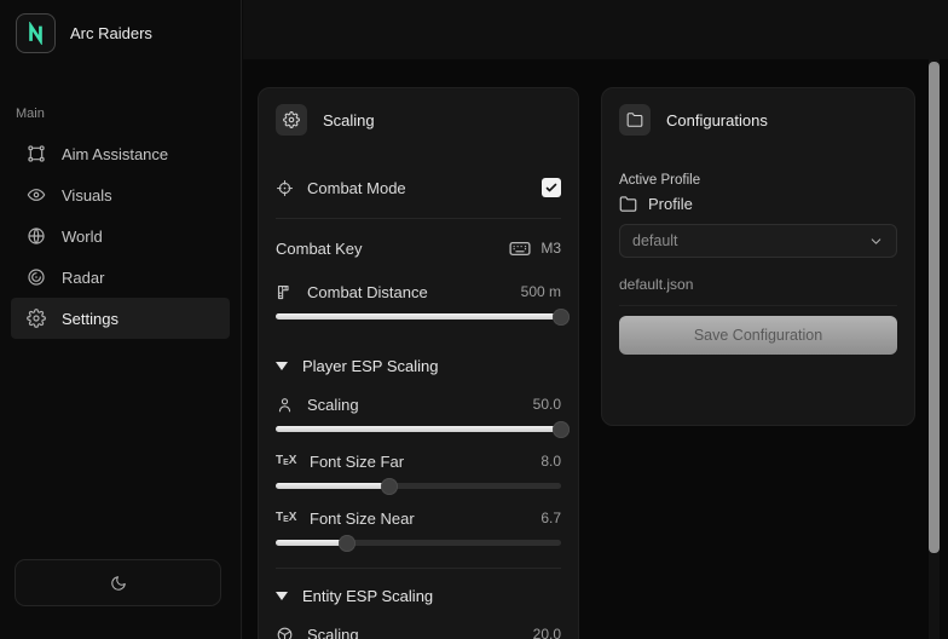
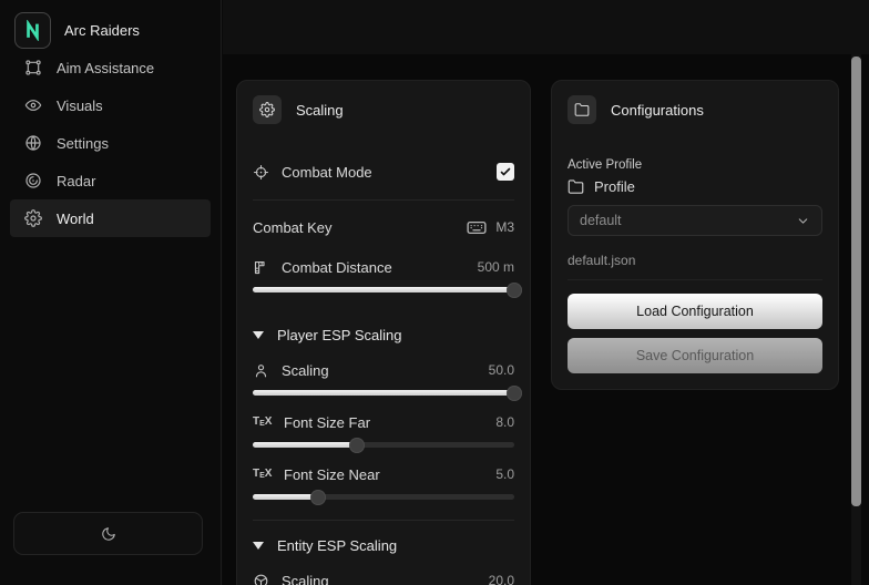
  Arc Raiders
- Main
  Aim Assistance
  Visuals
- World
+ Settings
  Radar
- Settings
+ World
  Scaling
  Combat Mode
  Combat Key
  M3
  Combat Distance
  500 m
  Player ESP Scaling
  Scaling
  50.0
  T
  X
  Font Size Far
  8.0
  T
  X
  Font Size Near
- 6.7
+ 5.0
  Entity ESP Scaling
  Scaling
  20.0
  Configurations
  Active Profile
  Profile
  default
  default.json
+ Load Configuration
  Save Configuration
